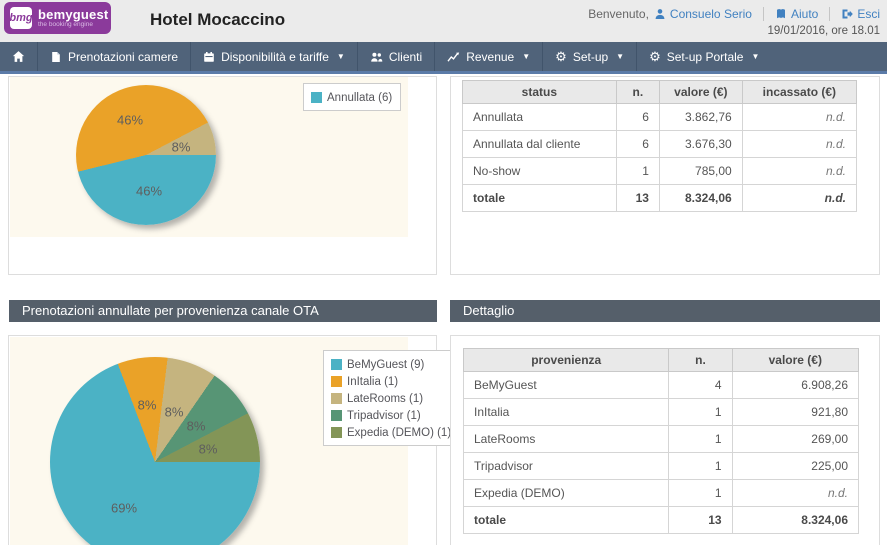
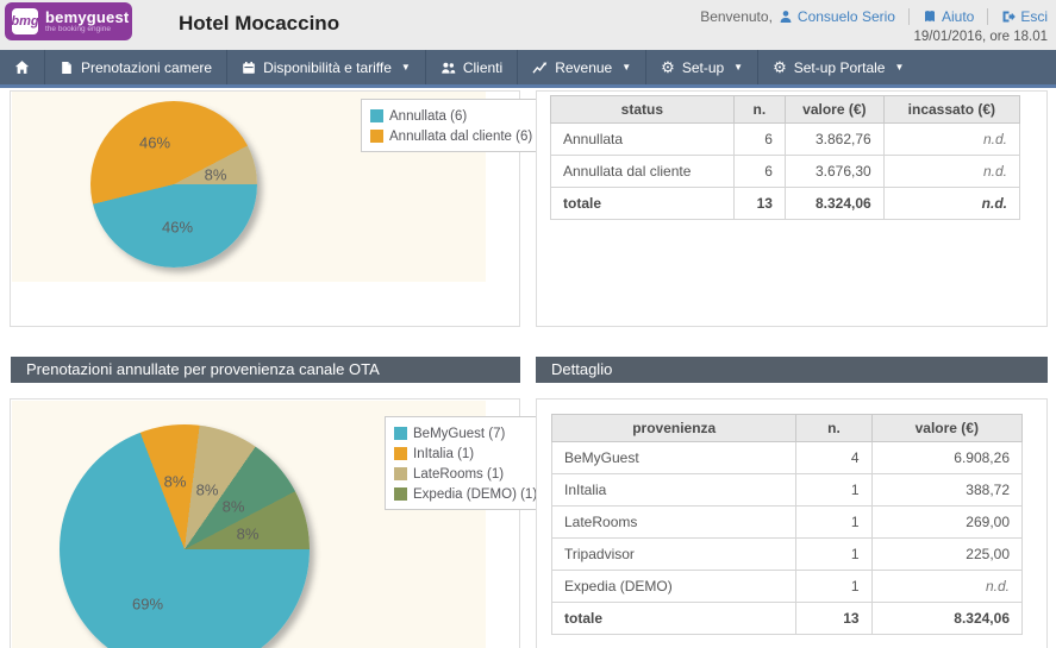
  bmg
  bemyguest
  Hotel Mocaccino
  Benvenuto,
  Consuelo Serio
  Aiuto
  Esci
  19/01/2016, ore 18.01
  Prenotazioni camere
  Disponibilità e tariffe
  ▼
  Clienti
  Revenue
  ▼
  ⚙
  Set-up
  ▼
  ⚙
  Set-up Portale
  ▼
  46%
  8%
  46%
  Annullata (6)
+ Annullata dal cliente (6)
  status	n.	valore (€)	incassato (€)
  Annullata	6	3.862,76	n.d.
  Annullata dal cliente	6	3.676,30	n.d.
- No-show	1	785,00	n.d.
  totale	13	8.324,06	n.d.
  Prenotazioni annullate per provenienza canale OTA
  Dettaglio
  8%
  8%
  8%
  8%
  69%
- BeMyGuest (9)
+ BeMyGuest (7)
  InItalia (1)
  LateRooms (1)
- Tripadvisor (1)
  Expedia (DEMO) (1
  provenienza	n.	valore (€)
  BeMyGuest	4	6.908,26
- InItalia	1	921,80
+ InItalia	1	388,72
  LateRooms	1	269,00
  Tripadvisor	1	225,00
  Expedia (DEMO)	1	n.d.
  totale	13	8.324,06
